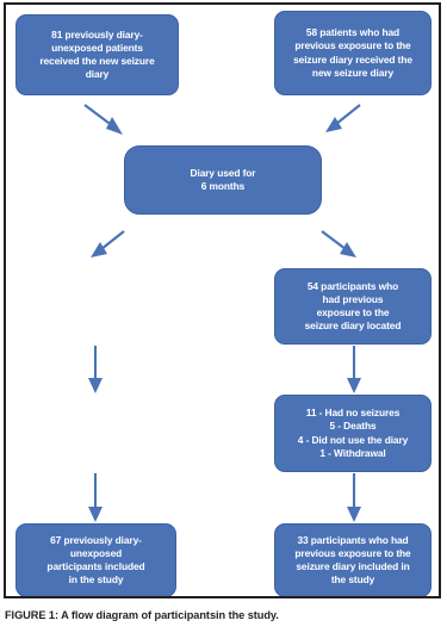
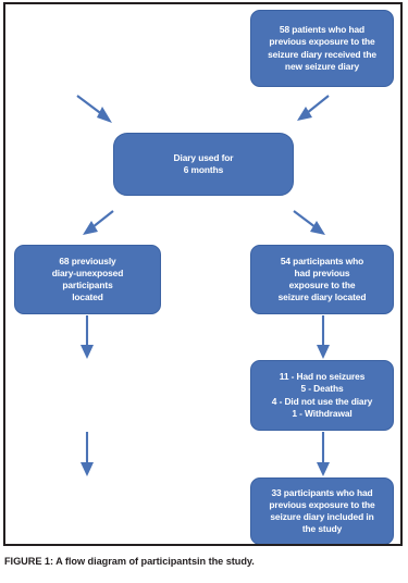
- 81 previously diary-
- unexposed patients
- received the new seizure
- diary
  58 patients who had
  previous exposure to the
  seizure diary received the
  new seizure diary
  Diary used for
  6 months
+ 68 previously
+ diary-unexposed
+ participants
+ located
  54 participants who
  had previous
  exposure to the
  seizure diary located
  11 - Had no seizures
  5 - Deaths
  4 - Did not use the diary
  1 - Withdrawal
- 67 previously diary-
- unexposed
- participants included
- in the study
  33 participants who had
  previous exposure to the
  seizure diary included in
  the study
  FIGURE 1: A flow diagram of participantsin the study.
